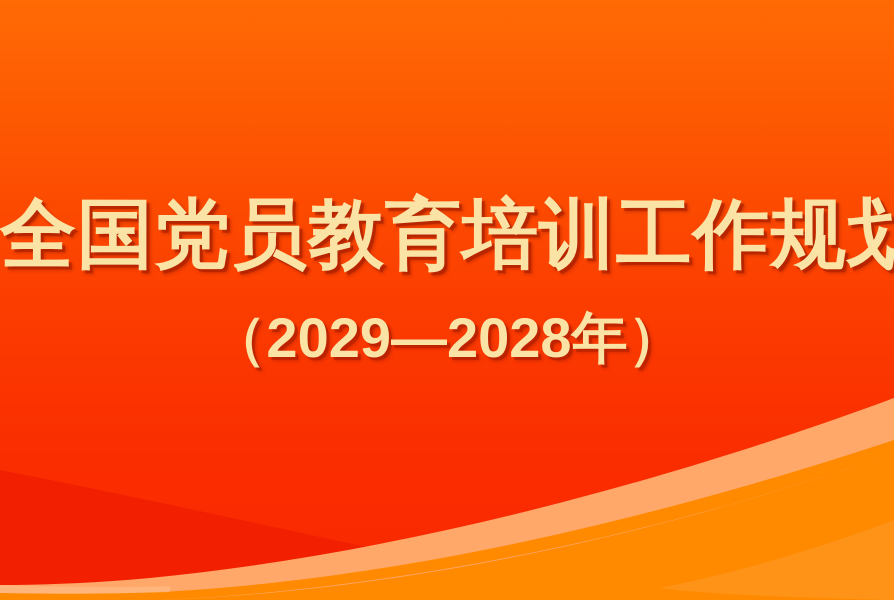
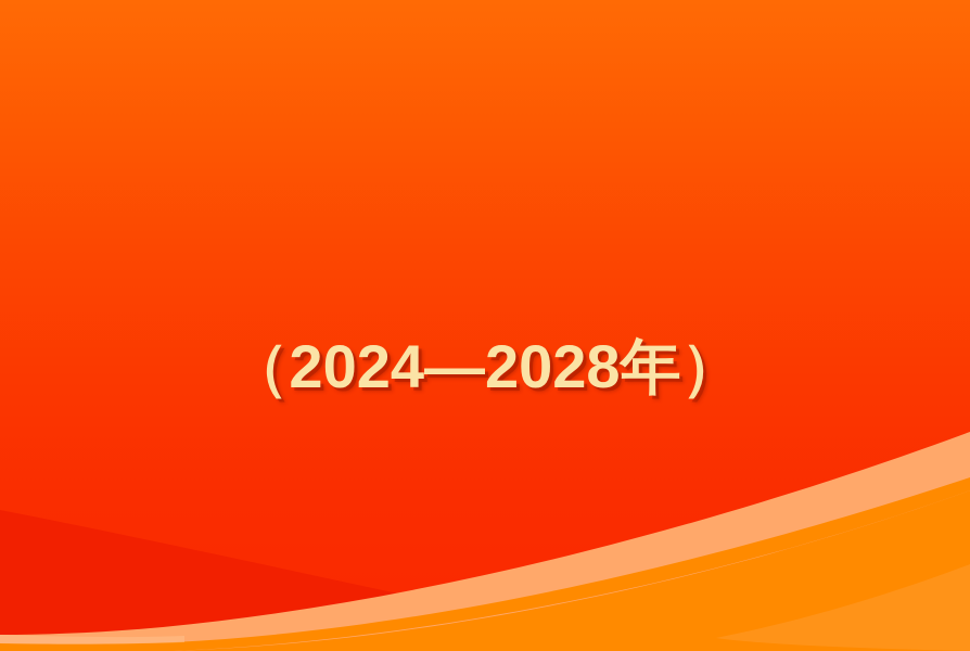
- 全国党员教育培训工作规划
- （2029—2028年）
+ （2024—2028年）
